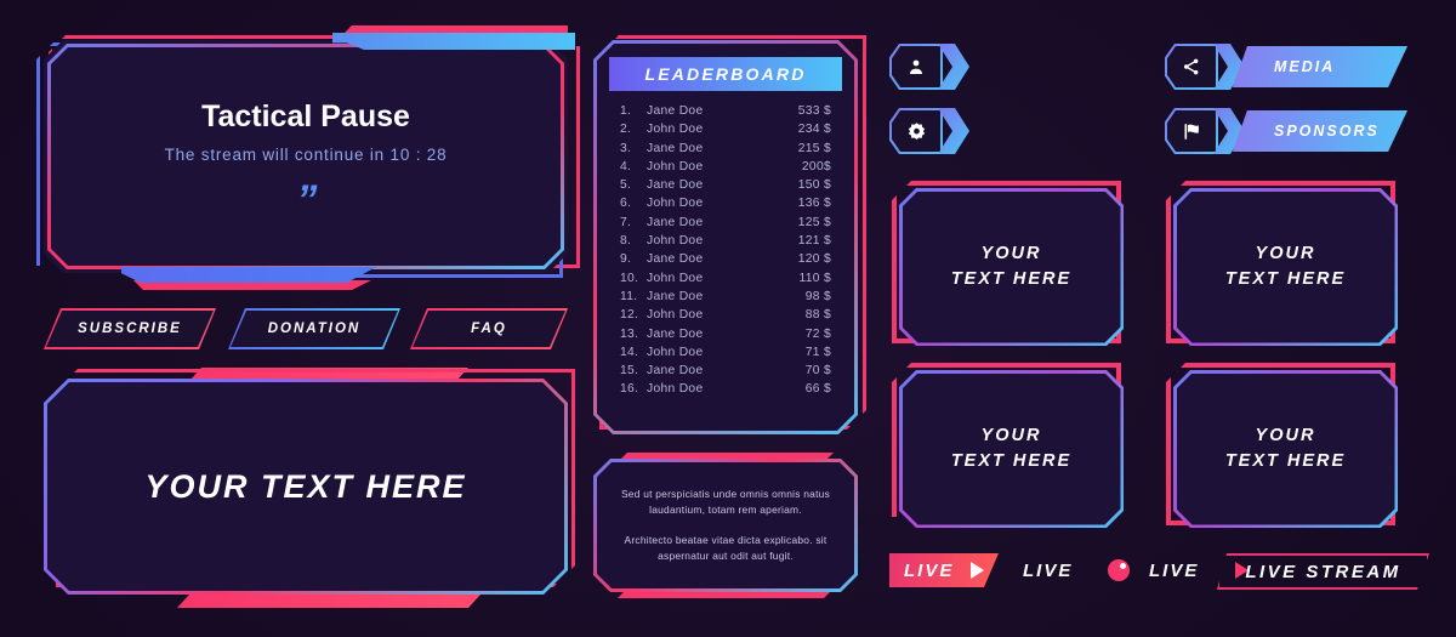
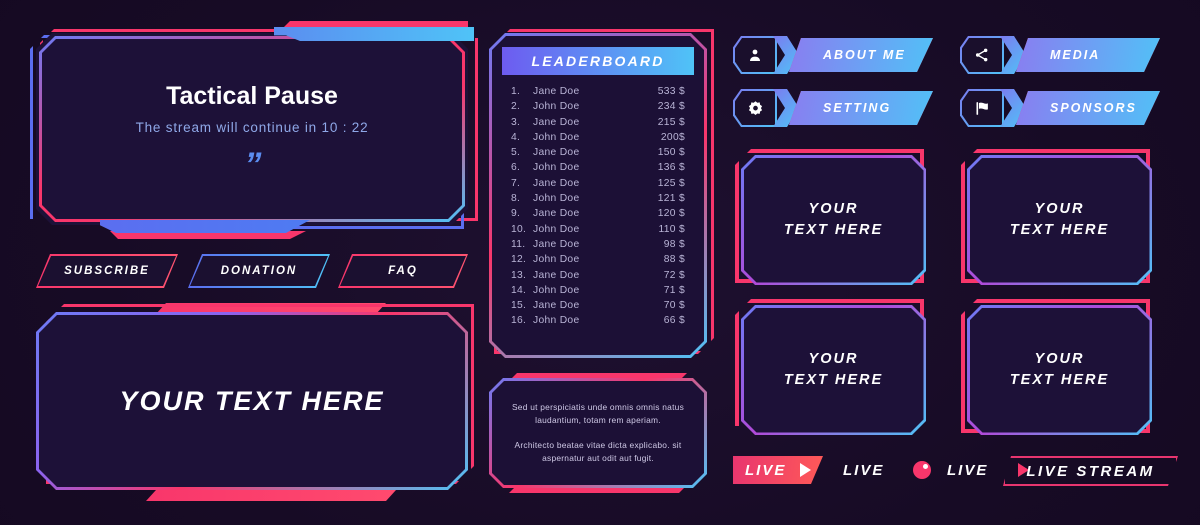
  Tactical Pause
- The stream will continue in 10 : 28
+ The stream will continue in 10 : 22
  ”
  SUBSCRIBE
  DONATION
  FAQ
  YOUR TEXT HERE
  LEADERBOARD
  1.
  Jane Doe
  533 $
  2.
  John Doe
  234 $
  3.
  Jane Doe
  215 $
  4.
  John Doe
  200$
  5.
  Jane Doe
  150 $
  6.
  John Doe
  136 $
  7.
  Jane Doe
  125 $
  8.
  John Doe
  121 $
  9.
  Jane Doe
  120 $
  10.
  John Doe
  110 $
  11.
  Jane Doe
  98 $
  12.
  John Doe
  88 $
  13.
  Jane Doe
  72 $
  14.
  John Doe
  71 $
  15.
  Jane Doe
  70 $
  16.
  John Doe
  66 $
  Sed ut perspiciatis unde omnis omnis natus laudantium, totam rem aperiam.
  Architecto beatae vitae dicta explicabo. sit aspernatur aut odit aut fugit.
+ ABOUT ME
+ SETTING
  MEDIA
  SPONSORS
  YOUR
  TEXT HERE
  YOUR
  TEXT HERE
  YOUR
  TEXT HERE
  YOUR
  TEXT HERE
  LIVE
  LIVE
  LIVE
  LIVE STREAM
